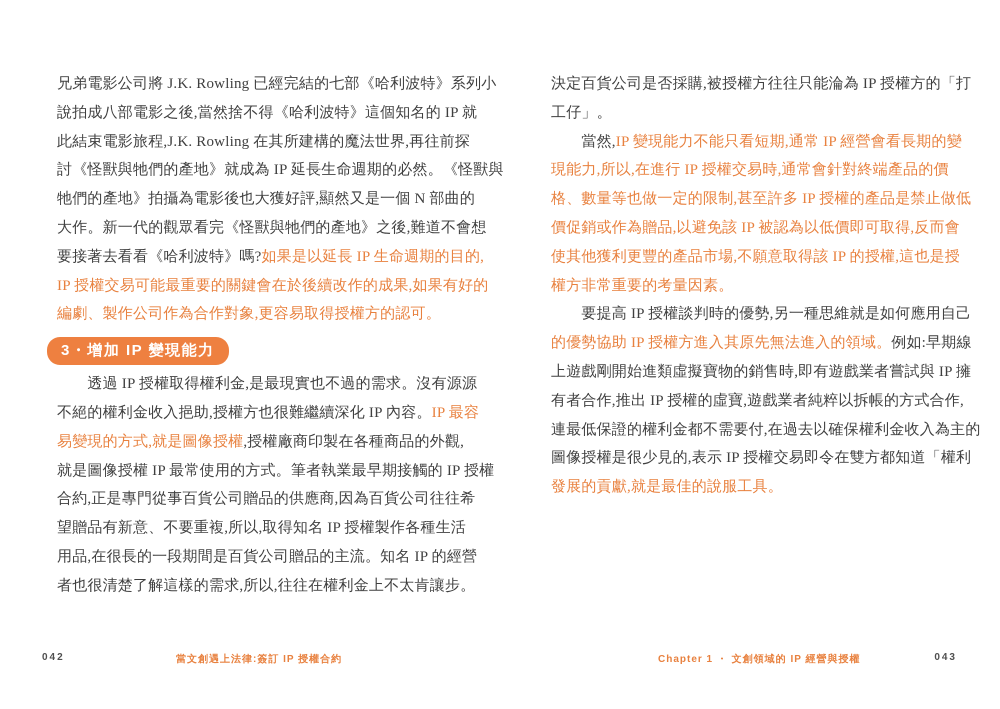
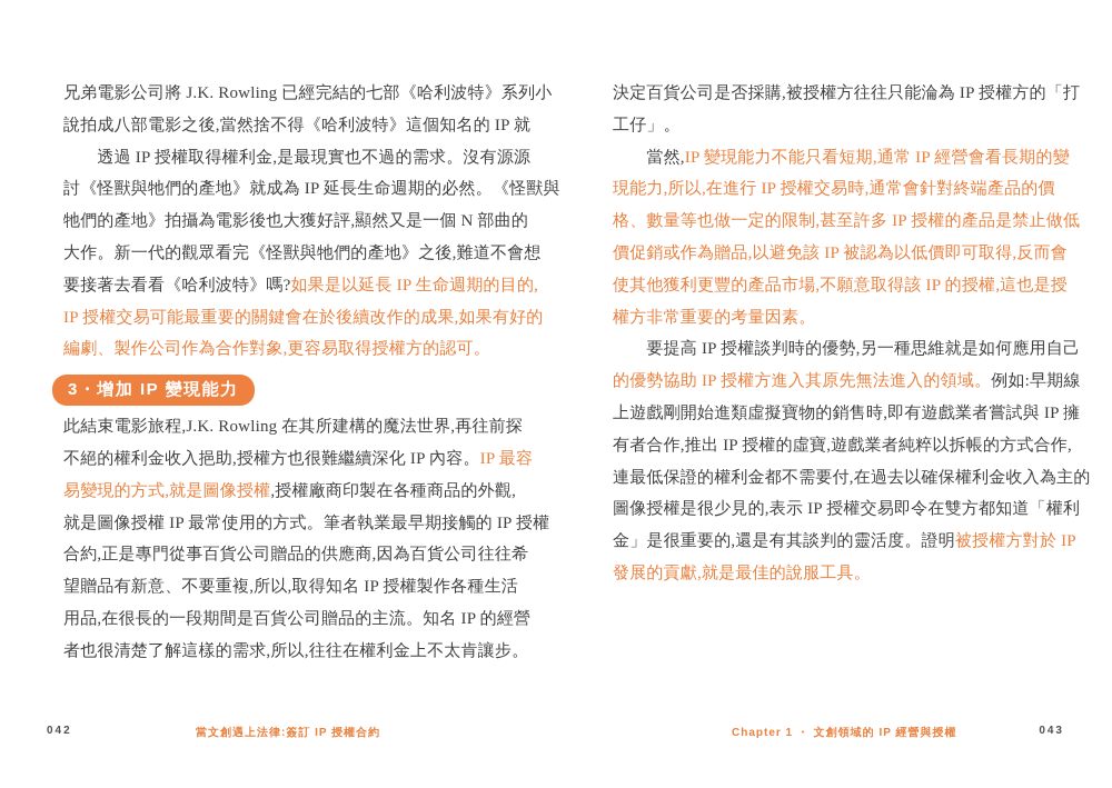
  兄弟電影公司將 J.K. Rowling 已經完結的七部《哈利波特》系列小
  說拍成八部電影之後,當然捨不得《哈利波特》這個知名的 IP 就
- 此結束電影旅程,J.K. Rowling 在其所建構的魔法世界,再往前探
+ 透過 IP 授權取得權利金,是最現實也不過的需求。沒有源源
  討《怪獸與牠們的產地》就成為 IP 延長生命週期的必然。《怪獸與
  牠們的產地》拍攝為電影後也大獲好評,顯然又是一個 N 部曲的
  大作。新一代的觀眾看完《怪獸與牠們的產地》之後,難道不會想
  要接著去看看《哈利波特》嗎?如果是以延長 IP 生命週期的目的,
  IP 授權交易可能最重要的關鍵會在於後續改作的成果,如果有好的
  編劇、製作公司作為合作對象,更容易取得授權方的認可。
  3・增加 IP 變現能力
- 透過 IP 授權取得權利金,是最現實也不過的需求。沒有源源
+ 此結束電影旅程,J.K. Rowling 在其所建構的魔法世界,再往前探
  不絕的權利金收入挹助,授權方也很難繼續深化 IP 內容。IP 最容
  易變現的方式,就是圖像授權,授權廠商印製在各種商品的外觀,
  就是圖像授權 IP 最常使用的方式。筆者執業最早期接觸的 IP 授權
  合約,正是專門從事百貨公司贈品的供應商,因為百貨公司往往希
  望贈品有新意、不要重複,所以,取得知名 IP 授權製作各種生活
  用品,在很長的一段期間是百貨公司贈品的主流。知名 IP 的經營
  者也很清楚了解這樣的需求,所以,往往在權利金上不太肯讓步。
  決定百貨公司是否採購,被授權方往往只能淪為 IP 授權方的「打
  工仔」。
  當然,IP 變現能力不能只看短期,通常 IP 經營會看長期的變
  現能力,所以,在進行 IP 授權交易時,通常會針對終端產品的價
  格、數量等也做一定的限制,甚至許多 IP 授權的產品是禁止做低
  價促銷或作為贈品,以避免該 IP 被認為以低價即可取得,反而會
  使其他獲利更豐的產品市場,不願意取得該 IP 的授權,這也是授
  權方非常重要的考量因素。
  要提高 IP 授權談判時的優勢,另一種思維就是如何應用自己
  的優勢協助 IP 授權方進入其原先無法進入的領域。例如:早期線
  上遊戲剛開始進類虛擬寶物的銷售時,即有遊戲業者嘗試與 IP 擁
  有者合作,推出 IP 授權的虛寶,遊戲業者純粹以拆帳的方式合作,
  連最低保證的權利金都不需要付,在過去以確保權利金收入為主的
  圖像授權是很少見的,表示 IP 授權交易即令在雙方都知道「權利
+ 金」是很重要的,還是有其談判的靈活度。證明被授權方對於 IP
  發展的貢獻,就是最佳的說服工具。
  042
  當文創遇上法律:簽訂 IP 授權合約
  Chapter 1 ・ 文創領域的 IP 經營與授權
  043
